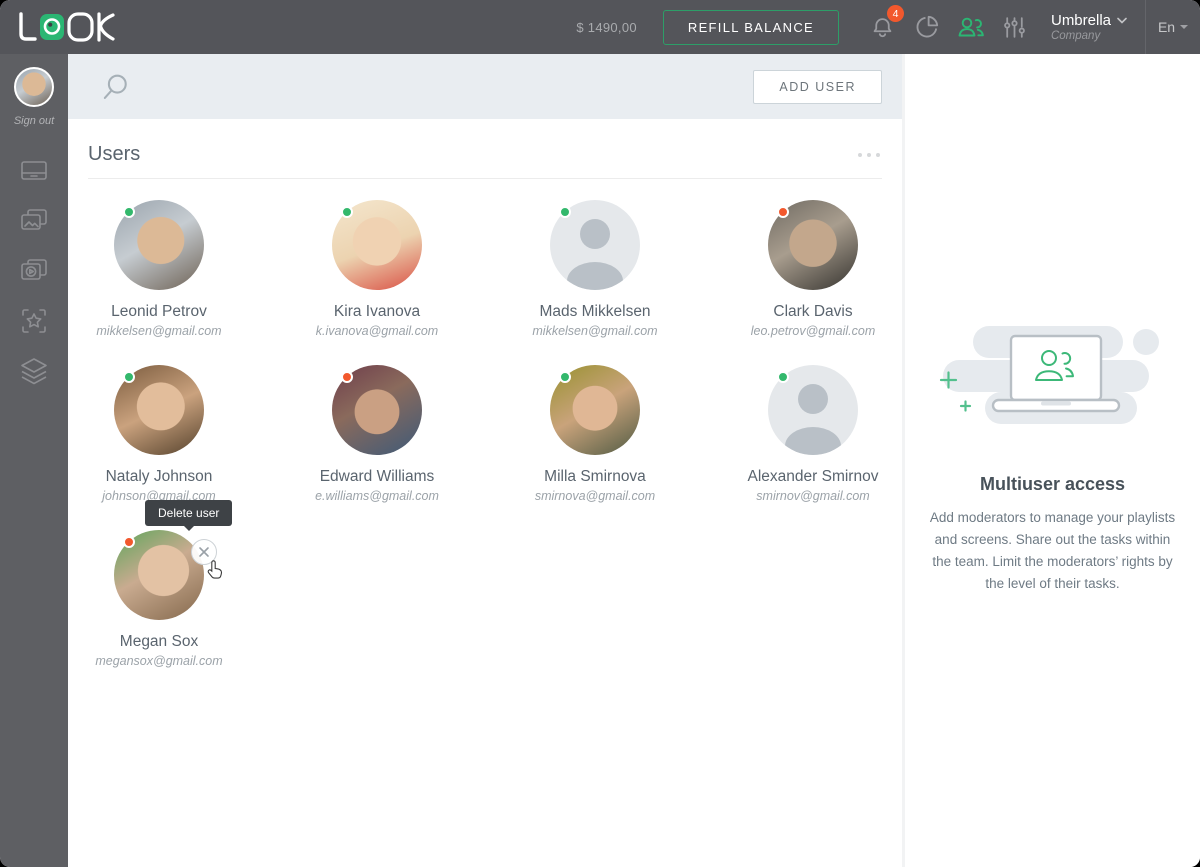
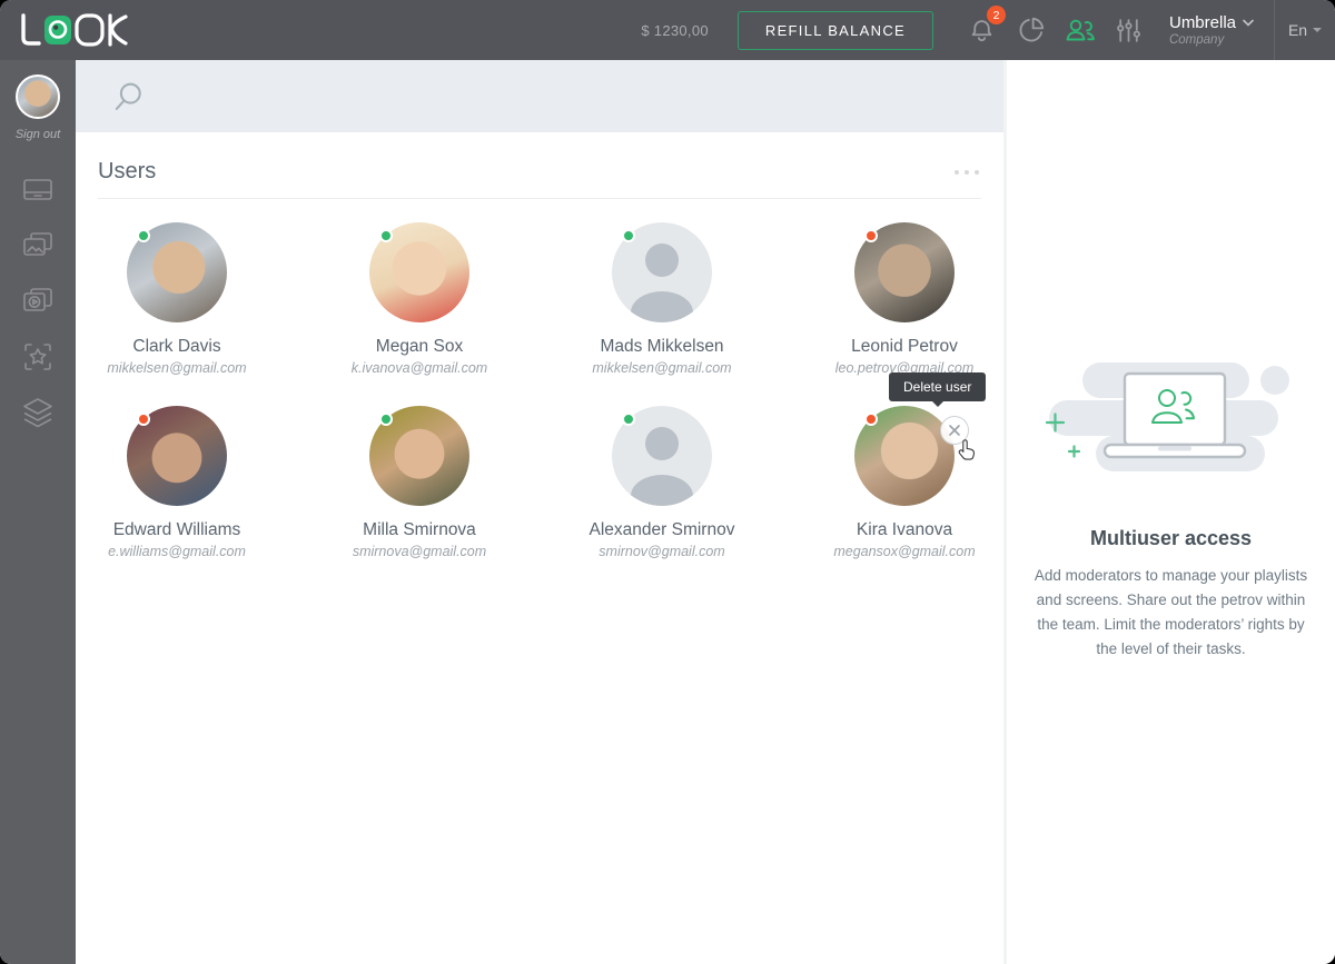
- $ 1490,00
+ $ 1230,00
  REFILL BALANCE
- 4
+ 2
  Umbrella
  Company
  En
  Sign out
- ADD USER
  Users
- Leonid Petrov
+ Clark Davis
  mikkelsen@gmail.com
- Kira Ivanova
+ Megan Sox
  k.ivanova@gmail.com
  Mads Mikkelsen
  mikkelsen@gmail.com
- Clark Davis
+ Leonid Petrov
  leo.petrov@gmail.com
- Nataly Johnson
- johnson@gmail.com
  Edward Williams
  e.williams@gmail.com
  Milla Smirnova
  smirnova@gmail.com
  Alexander Smirnov
  smirnov@gmail.com
  Delete user
- Megan Sox
+ Kira Ivanova
  megansox@gmail.com
  Multiuser access
- Add moderators to manage your playlists and screens. Share out the tasks within the team. Limit the moderators’ rights by the level of their tasks.
+ Add moderators to manage your playlists and screens. Share out the petrov within the team. Limit the moderators’ rights by the level of their tasks.
